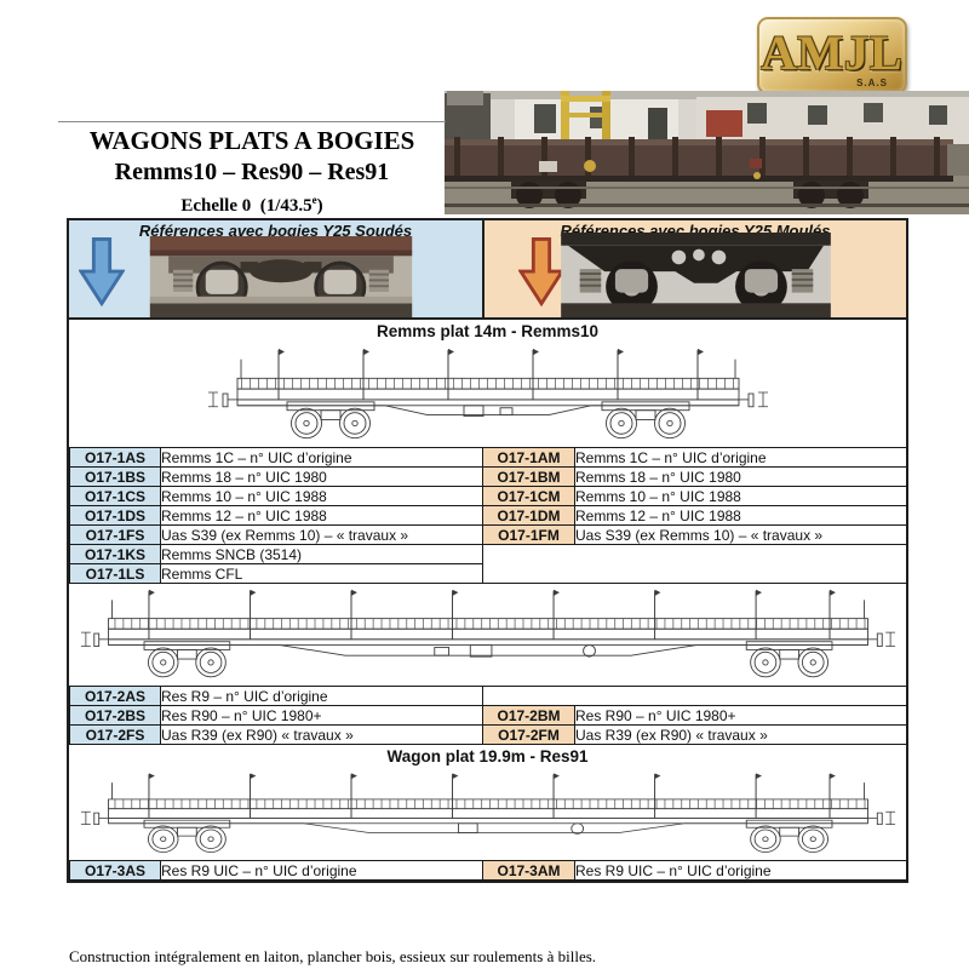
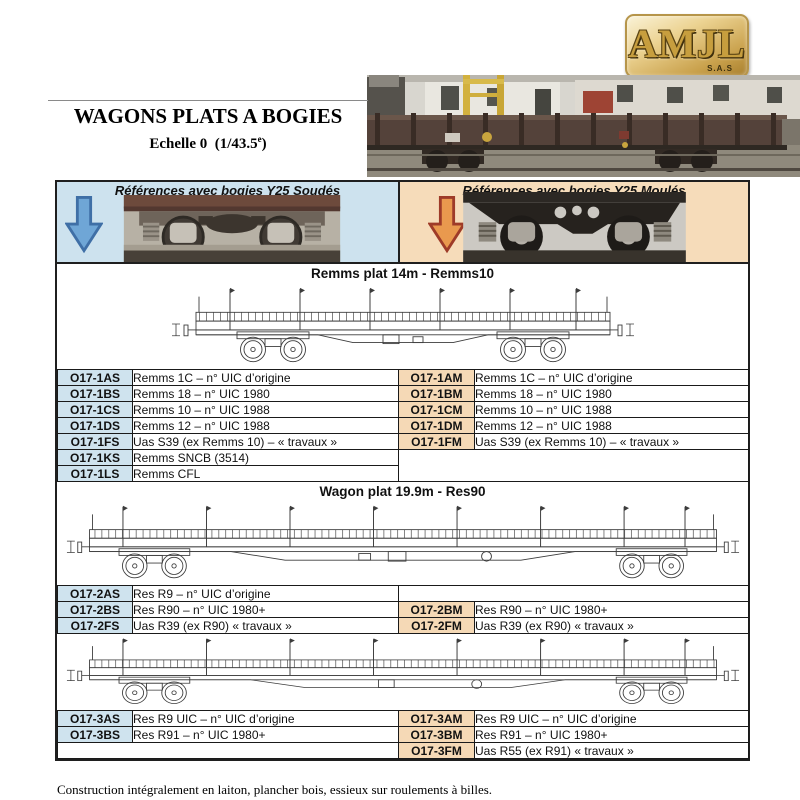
  AMJL
  S.A.S
  WAGONS PLATS A BOGIES
- Remms10 – Res90 – Res91
  Echelle 0 (1/43.5e)
  Références avec bogies Y25 Soudés
  Références avec bogies Y25 Moulés
  Remms plat 14m - Remms10
  O17-1AS	Remms 1C – n° UIC d’origine	O17-1AM	Remms 1C – n° UIC d’origine
  O17-1BS	Remms 18 – n° UIC 1980	O17-1BM	Remms 18 – n° UIC 1980
  O17-1CS	Remms 10 – n° UIC 1988	O17-1CM	Remms 10 – n° UIC 1988
  O17-1DS	Remms 12 – n° UIC 1988	O17-1DM	Remms 12 – n° UIC 1988
  O17-1FS	Uas S39 (ex Remms 10) – « travaux »	O17-1FM	Uas S39 (ex Remms 10) – « travaux »
  O17-1KS	Remms SNCB (3514)
  O17-1LS	Remms CFL
+ Wagon plat 19.9m - Res90
  O17-2AS	Res R9 – n° UIC d’origine
  O17-2BS	Res R90 – n° UIC 1980+	O17-2BM	Res R90 – n° UIC 1980+
  O17-2FS	Uas R39 (ex R90) « travaux »	O17-2FM	Uas R39 (ex R90) « travaux »
- Wagon plat 19.9m - Res91
  O17-3AS	Res R9 UIC – n° UIC d’origine	O17-3AM	Res R9 UIC – n° UIC d’origine
+ O17-3BS	Res R91 – n° UIC 1980+	O17-3BM	Res R91 – n° UIC 1980+
+ 	O17-3FM	Uas R55 (ex R91) « travaux »
  Construction intégralement en laiton, plancher bois, essieux sur roulements à billes.
